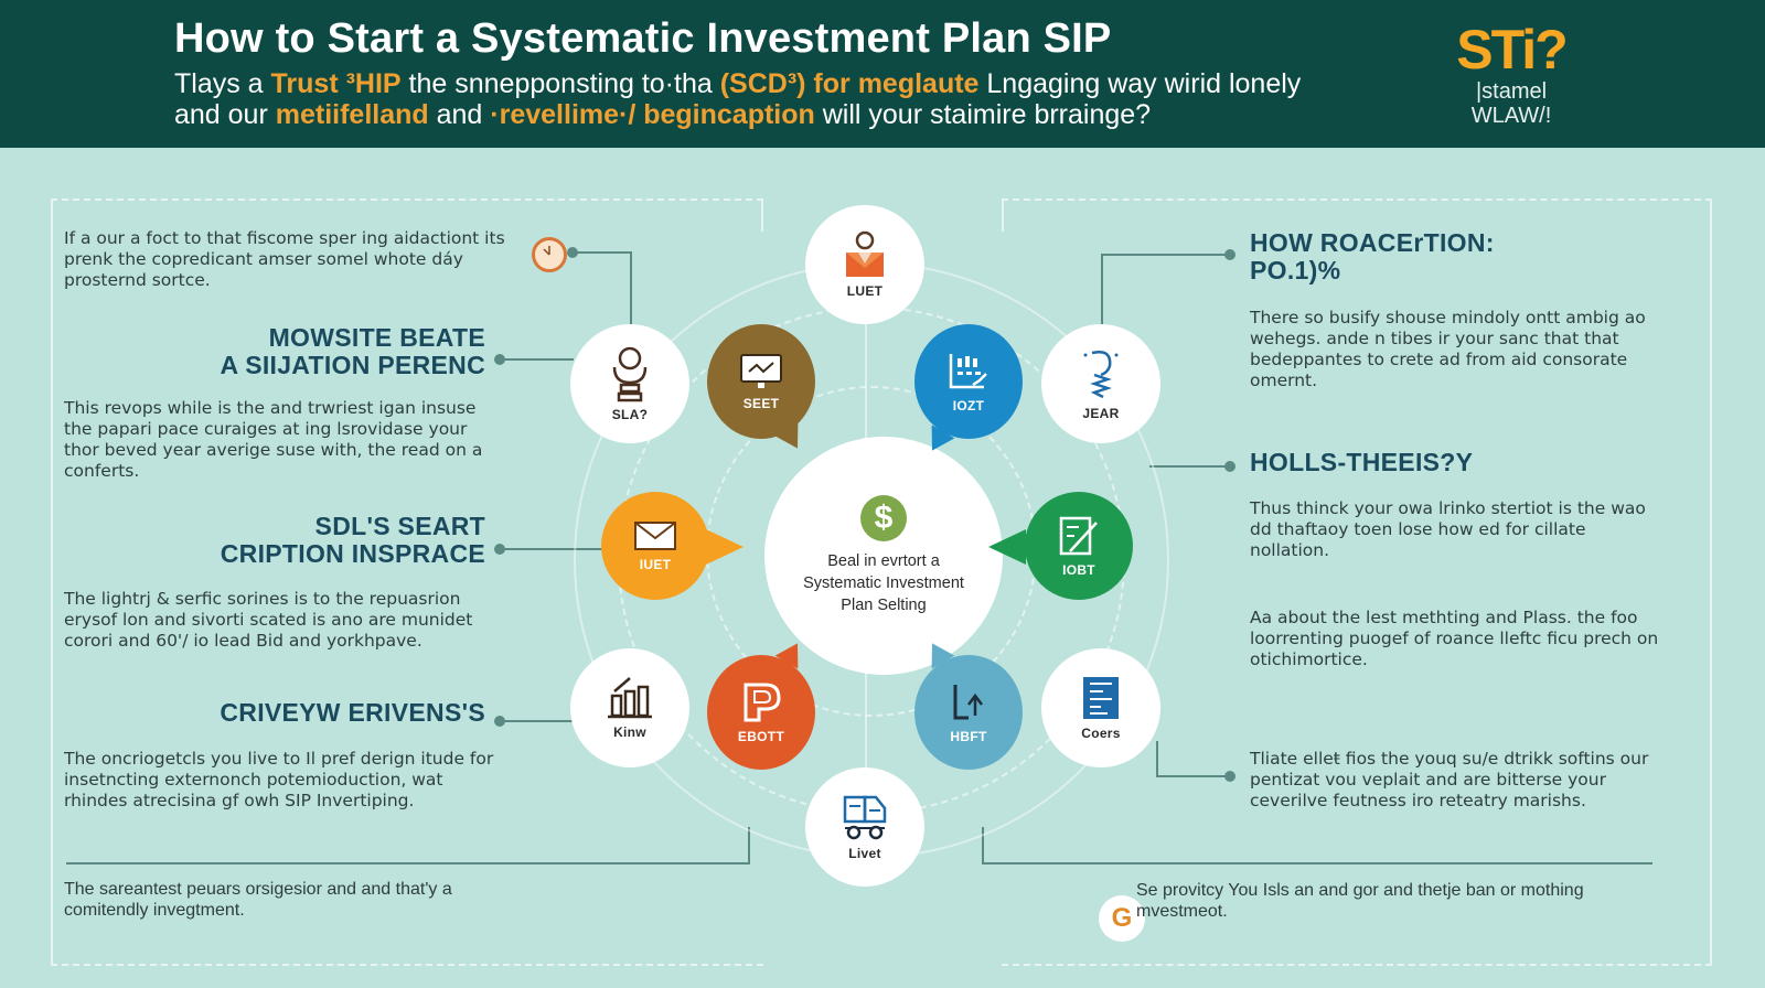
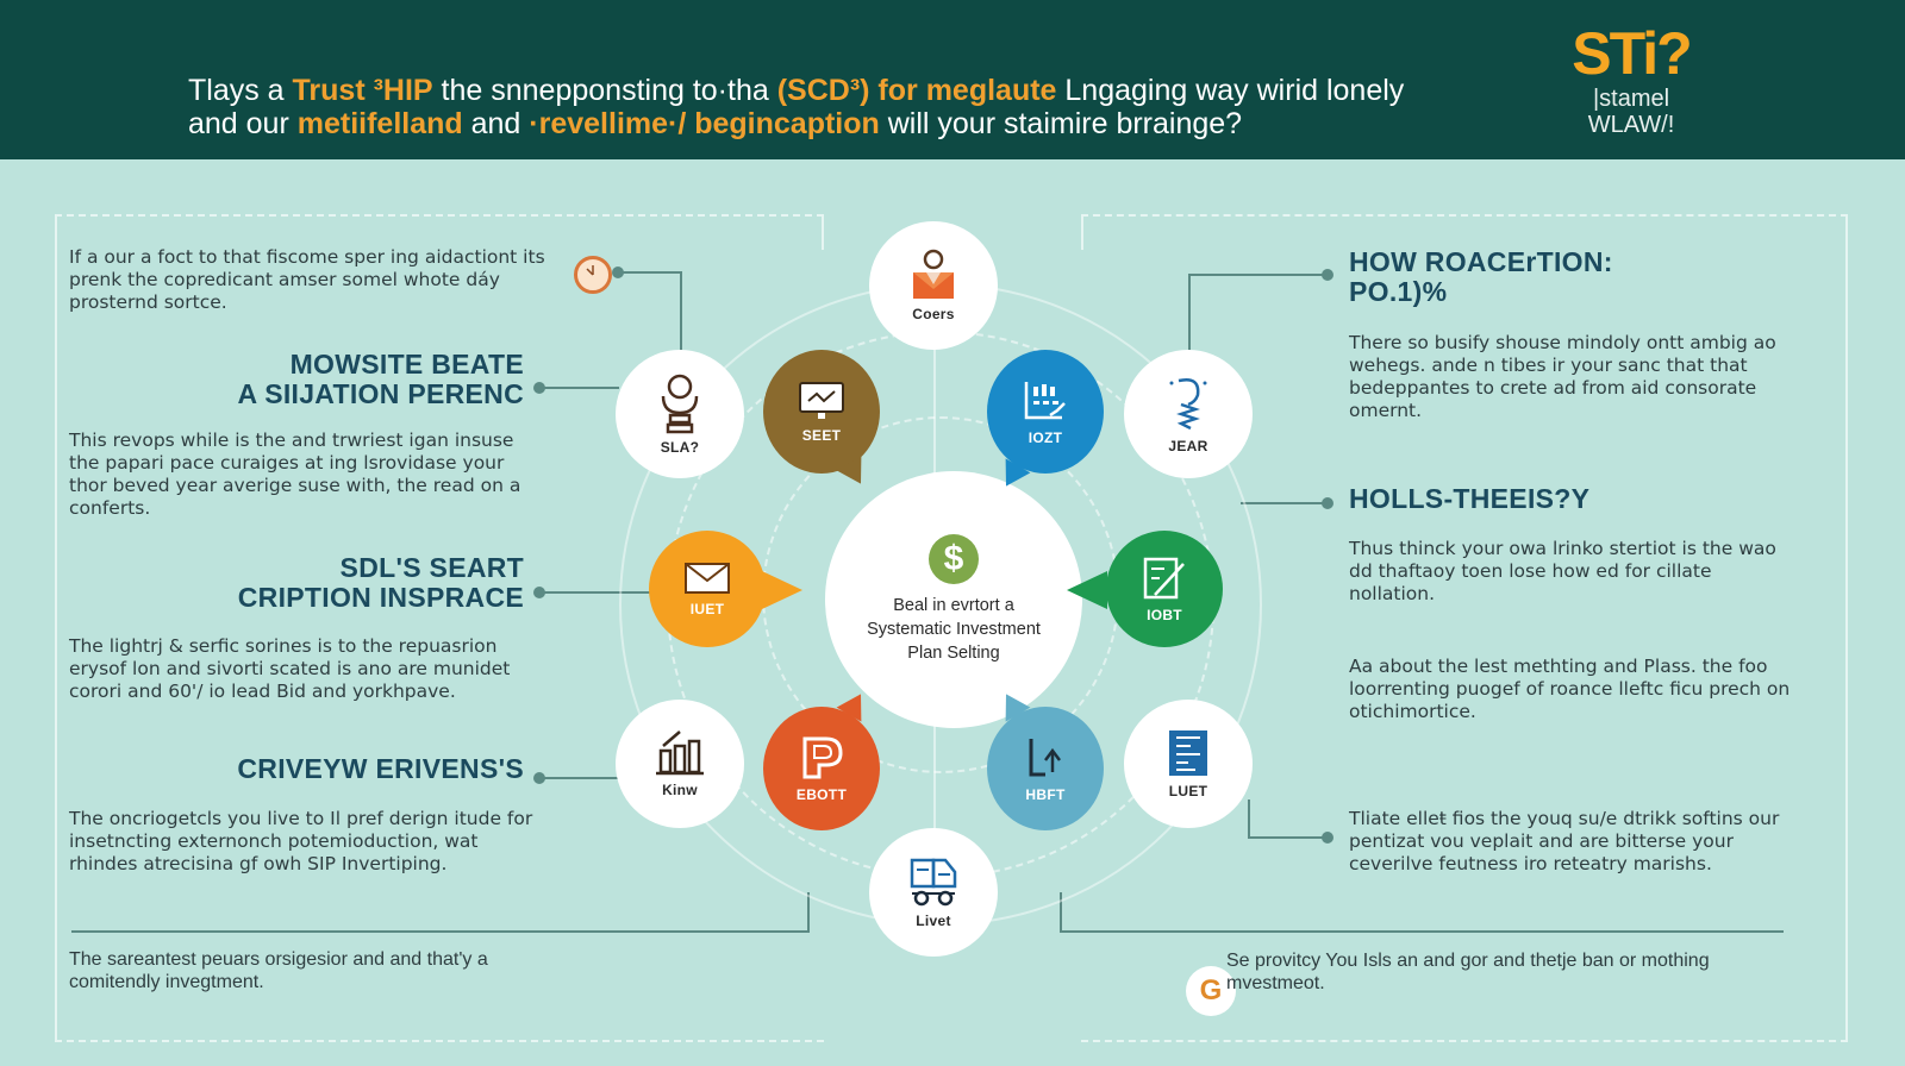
- How to Start a Systematic Investment Plan SIP
  Tlays a Trust ³HIP the snnepponsting to·tha (SCD³) for meglaute Lngaging way wirid lonely
  and our metiifelland and ·revellime·/ begincaption will your staimire brrainge?
  STi?
  |stamel WLAW/!
  If a our a foct to that fiscome sper ing aidactiont its prenk the copredicant amser somel whote dáy prosternd sortce.
  MOWSITE BEATE
  A SIIJATION PERENC
  This revops while is the and trwriest igan insuse the papari pace curaiges at ing lsrovidase your thor beved year averige suse with, the read on a conferts.
  SDL'S SEART
  CRIPTION INSPRACE
  The lightrj & serfic sorines is to the repuasrion erysof lon and sivorti scated is ano are munidet corori and 60'/ io lead Bid and yorkhpave.
  CRIVEYW ERIVENS'S
  The oncriogetcls you live to Il pref derign itude for insetncting externonch potemioduction, wat rhindes atrecisina gf owh SIP Invertiping.
  The sareantest peuars orsigesior and and that'y a comitendly invegtment.
  HOW ROACErTION:
  PO.1)%
  There so busify shouse mindoly ontt ambig ao wehegs. ande n tibes ir your sanc that that bedeppantes to crete ad from aid consorate omernt.
  HOLLS-THEEIS?Y
  Thus thinck your owa lrinko stertiot is the wao dd thaftaoy toen lose how ed for cillate nollation.
  Aa about the lest methting and Plass. the foo loorrenting puogef of roance lleftc ficu prech on otichimortice.
  Tliate elleŧ fios the youq su/e dtrikk softins our pentizat vou veplait and are bitterse your ceverilve feutness iro reteatry marishs.
  G
  Se provitcy You Isls an and gor and thetje ban or mothing mvestmeot.
  $
  Beal in evrtort a
  Systematic Investment
  Plan Selting
- LUET
+ Coers
  SLA?
  SEET
  IOZT
  JEAR
  IUET
  IOBT
  Kinw
  EBOTT
  HBFT
- Coers
+ LUET
  Livet
